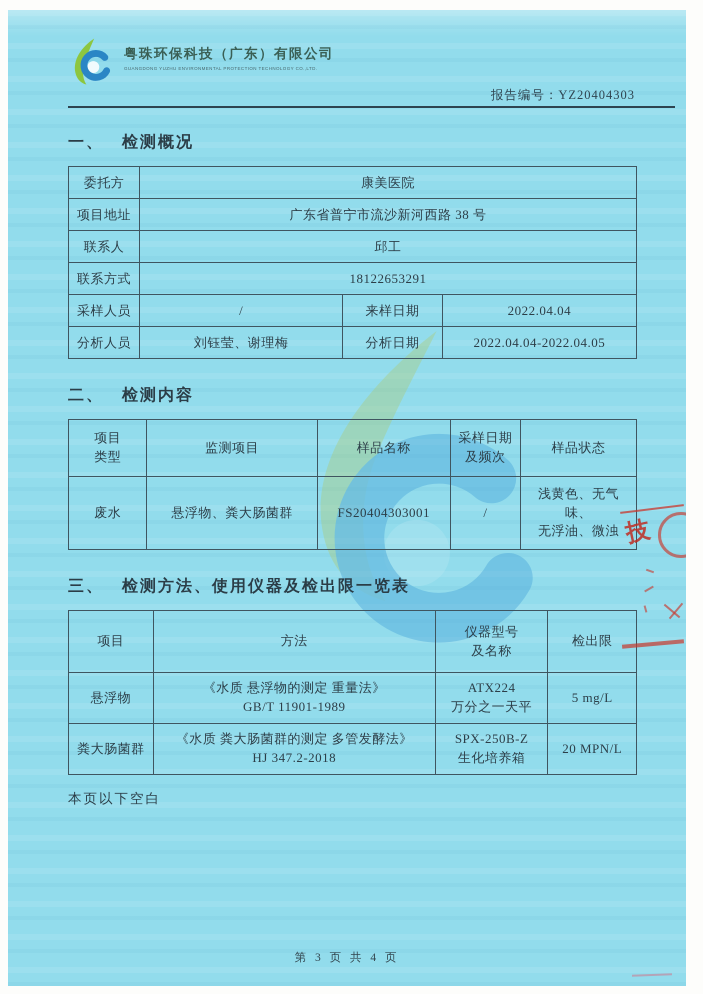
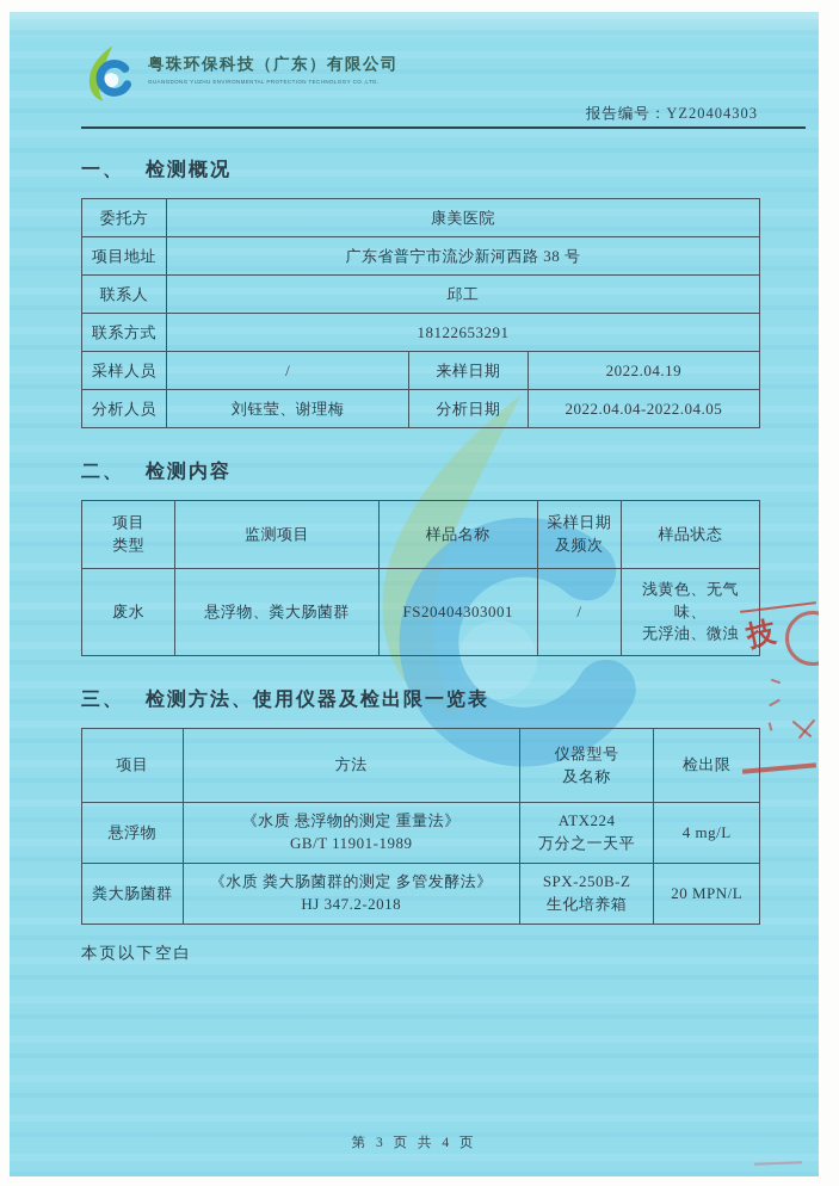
  粤珠环保科技（广东）有限公司
  报告编号：YZ20404303
  一、 检测概况
  委托方	康美医院
  项目地址	广东省普宁市流沙新河西路 38 号
  联系人	邱工
  联系方式	18122653291
- 采样人员	/	来样日期	2022.04.04
+ 采样人员	/	来样日期	2022.04.19
  分析人员	刘钰莹、谢理梅	分析日期	2022.04.04-2022.04.05
  二、 检测内容
  项目 类型	监测项目	样品名称	采样日期 及频次	样品状态
  废水	悬浮物、粪大肠菌群	FS20404303001	/	浅黄色、无气味、 无浮油、微浊
  三、 检测方法、使用仪器及检出限一览表
  项目	方法	仪器型号 及名称	检出限
- 悬浮物	《水质 悬浮物的测定 重量法》 GB/T 11901-1989	ATX224 万分之一天平	5 mg/L
+ 悬浮物	《水质 悬浮物的测定 重量法》 GB/T 11901-1989	ATX224 万分之一天平	4 mg/L
  粪大肠菌群	《水质 粪大肠菌群的测定 多管发酵法》 HJ 347.2-2018	SPX-250B-Z 生化培养箱	20 MPN/L
  本页以下空白
  第 3 页 共 4 页
